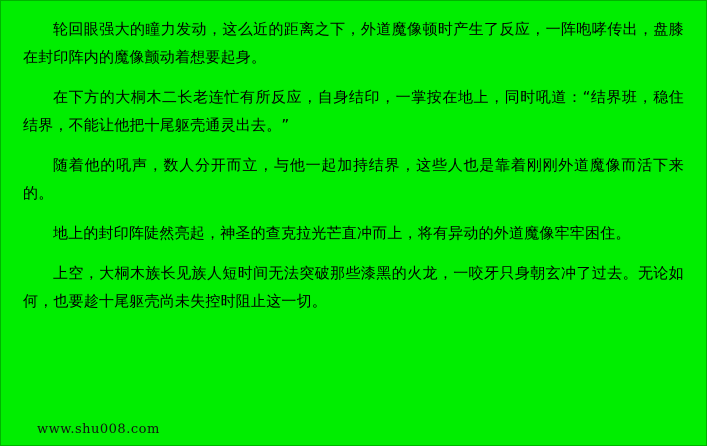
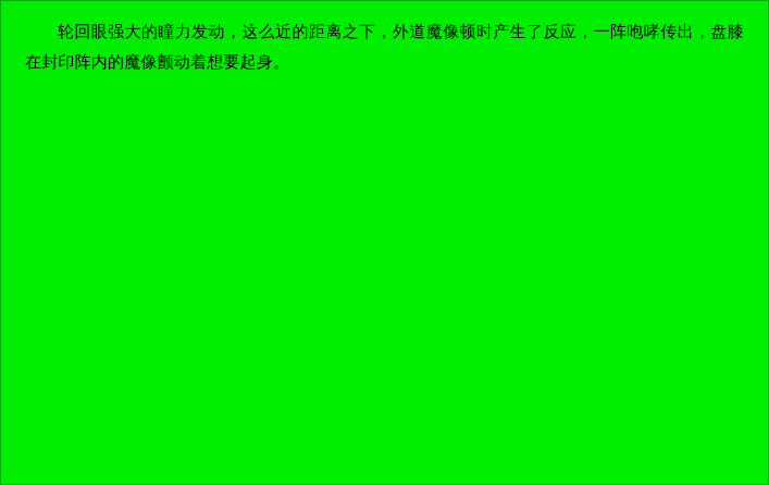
  轮回眼强大的瞳力发动，这么近的距离之下，外道魔像顿时产生了反应，一阵咆哮传出，盘膝在封印阵内的魔像颤动着想要起身。
- 在下方的大桐木二长老连忙有所反应，自身结印，一掌按在地上，同时吼道：“结界班，稳住结界，不能让他把十尾躯壳通灵出去。”
- 随着他的吼声，数人分开而立，与他一起加持结界，这些人也是靠着刚刚外道魔像而活下来的。
- 地上的封印阵陡然亮起，神圣的查克拉光芒直冲而上，将有异动的外道魔像牢牢困住。
- 上空，大桐木族长见族人短时间无法突破那些漆黑的火龙，一咬牙只身朝玄冲了过去。无论如何，也要趁十尾躯壳尚未失控时阻止这一切。
- www.shu008.com
